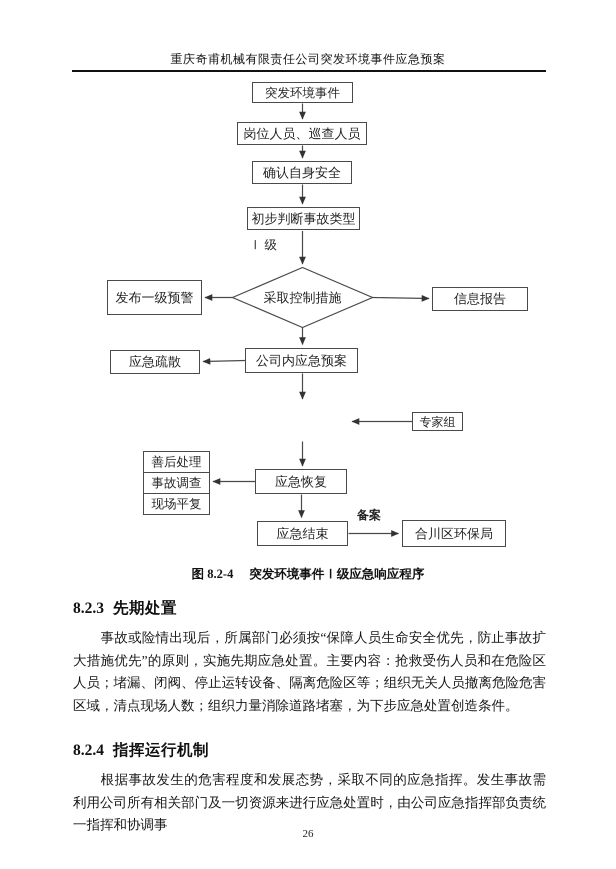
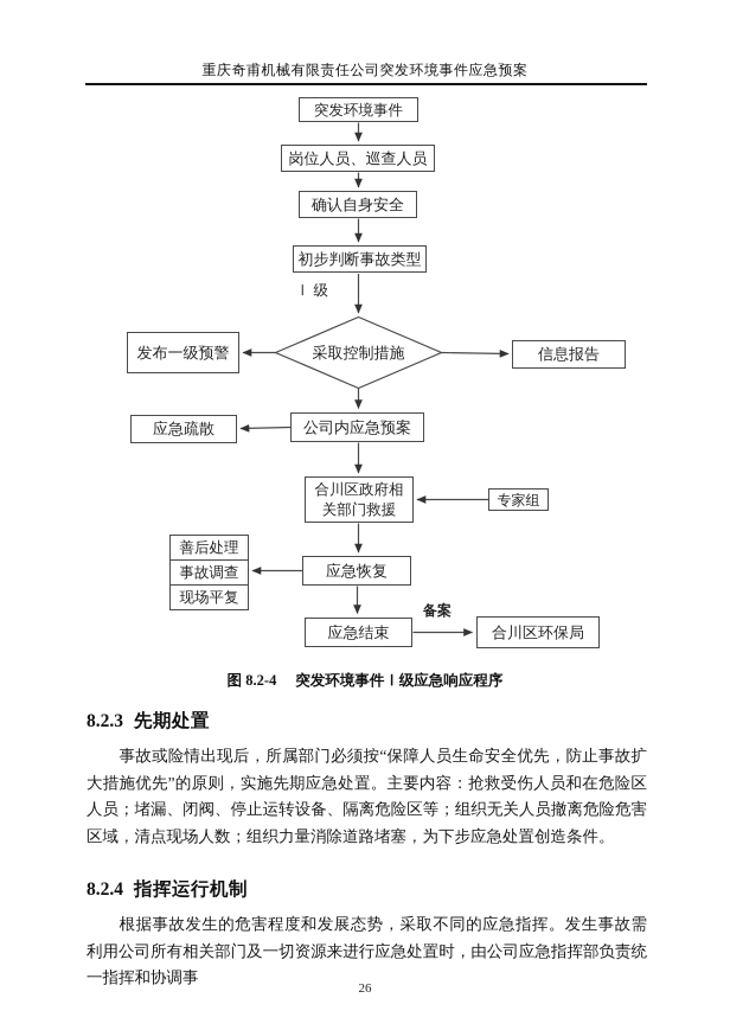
  重庆奇甫机械有限责任公司突发环境事件应急预案
  突发环境事件
  岗位人员、巡查人员
  确认自身安全
  初步判断事故类型
  Ⅰ级
  采取控制措施
  发布一级预警
  信息报告
  应急疏散
  公司内应急预案
+ 合川区政府相关部门救援
  专家组
  善后处理
  事故调查
  现场平复
  应急恢复
  应急结束
  备案
  合川区环保局
  图 8.2-4 突发环境事件Ⅰ级应急响应程序
  8.2.3 先期处置
  事故或险情出现后，所属部门必须按“保障人员生命安全优先，防止事故扩大措施优先”的原则，实施先期应急处置。主要内容：抢救受伤人员和在危险区人员；堵漏、闭阀、停止运转设备、隔离危险区等；组织无关人员撤离危险危害区域，清点现场人数；组织力量消除道路堵塞，为下步应急处置创造条件。
  8.2.4 指挥运行机制
  根据事故发生的危害程度和发展态势，采取不同的应急指挥。发生事故需利用公司所有相关部门及一切资源来进行应急处置时，由公司应急指挥部负责统一指挥和协调事
  26
